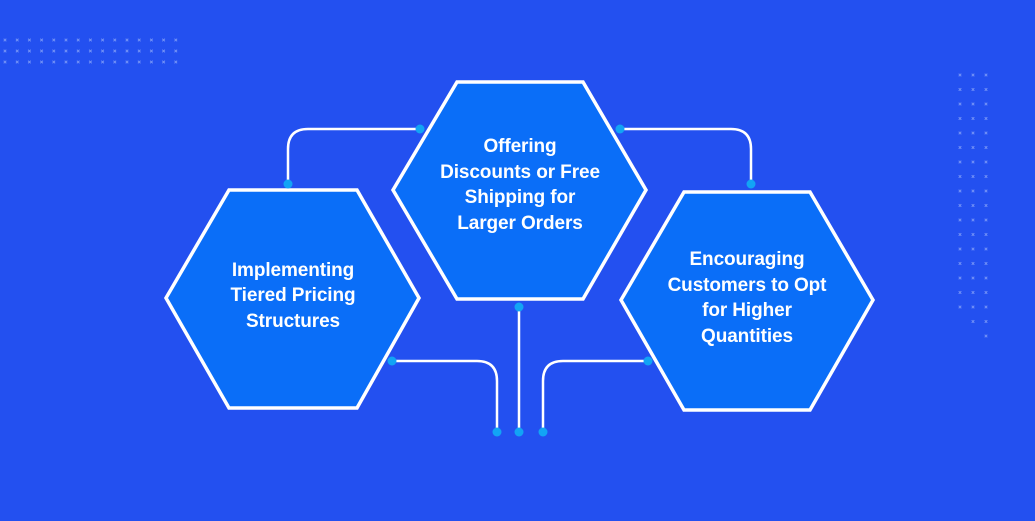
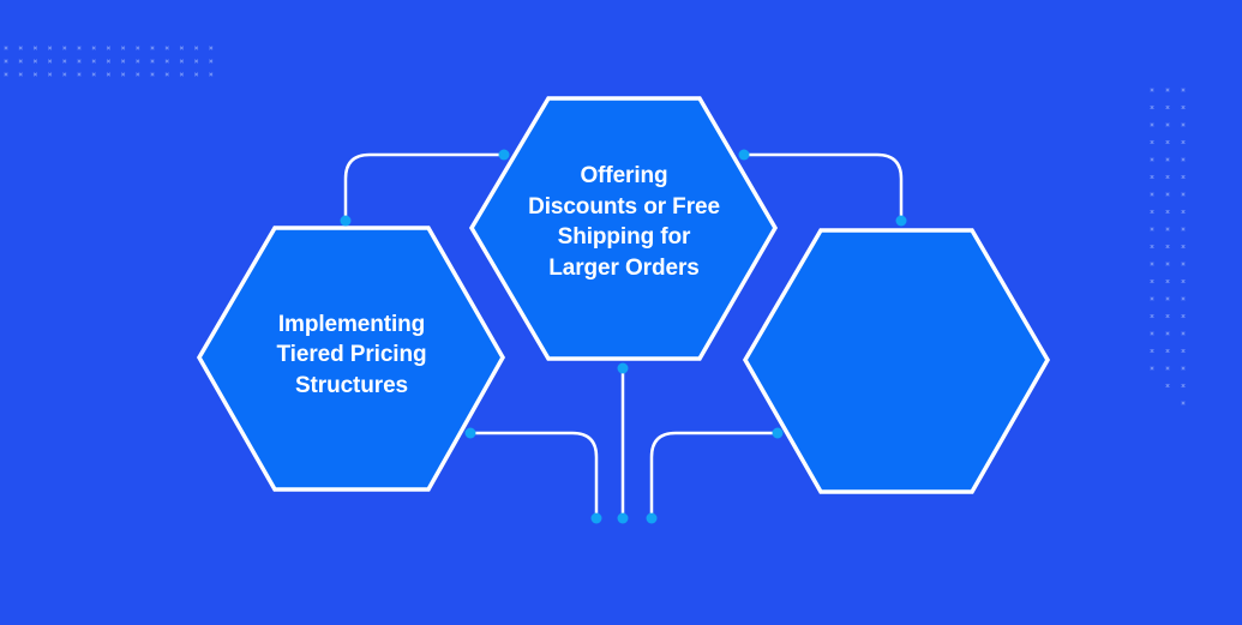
  Implementing
  Tiered Pricing
  Structures
  Offering
  Discounts or Free
  Shipping for
  Larger Orders
- Encouraging
- Customers to Opt
- for Higher
- Quantities
